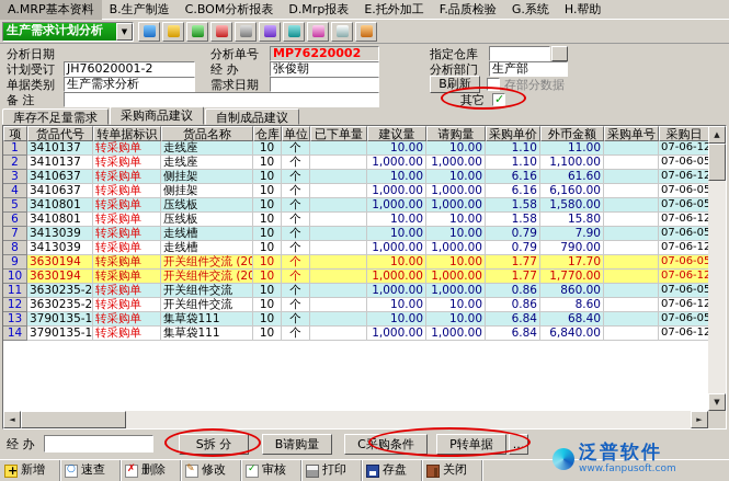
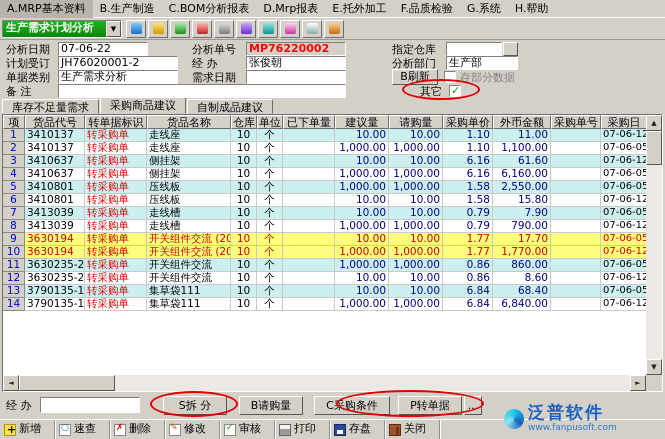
  A.MRP基本资料
  B.生产制造
  C.BOM分析报表
  D.Mrp报表
  E.托外加工
  F.品质检验
  G.系统
  H.帮助
  生产需求计划分析
  ▼
  分析日期
+ 07-06-22
  分析单号
  MP76220002
  指定仓库
  计划受订
  JH76020001-2
  经 办
  张俊朝
  分析部门
  生产部
  单据类别
  生产需求分析
  需求日期
  B刷新
  存部分数据
  备 注
  其它
  库存不足量需求
  采购商品建议
  自制成品建议
  项
  货品代号
  转单据标识
  货品名称
  仓库
  单位
  已下单量
  建议量
  请购量
  采购单价
  外币金额
  采购单号
  采购日
  1
  3410137
  转采购单
  走线座
  10
  个
  10.00
  10.00
  1.10
  11.00
  07-06-1
  2
  3410137
  转采购单
  走线座
  10
  个
  1,000.00
  1,000.00
  1.10
  1,100.00
  07-06-0
  3
  3410637
  转采购单
  侧挂架
  10
  个
  10.00
  10.00
  6.16
  61.60
  07-06-1
  4
  3410637
  转采购单
  侧挂架
  10
  个
  1,000.00
  1,000.00
  6.16
  6,160.00
  07-06-0
  5
  3410801
  转采购单
  压线板
  10
  个
  1,000.00
  1,000.00
  1.58
- 1,580.00
+ 2,550.00
  07-06-0
  6
  3410801
  转采购单
  压线板
  10
  个
  10.00
  10.00
  1.58
  15.80
  07-06-1
  7
  3413039
  转采购单
  走线槽
  10
  个
  10.00
  10.00
  0.79
  7.90
  07-06-0
  8
  3413039
  转采购单
  走线槽
  10
  个
  1,000.00
  1,000.00
  0.79
  790.00
  07-06-1
  9
  3630194
  转采购单
  开关组件交流 (20
  10
  个
  10.00
  10.00
  1.77
  17.70
  07-06-0
  10
  3630194
  转采购单
  开关组件交流 (20
  10
  个
  1,000.00
  1,000.00
  1.77
  1,770.00
  07-06-1
  11
  3630235-2
  转采购单
  开关组件交流
  10
  个
  1,000.00
  1,000.00
  0.86
  860.00
  07-06-0
  12
  3630235-2
  转采购单
  开关组件交流
  10
  个
  10.00
  10.00
  0.86
  8.60
  07-06-1
  13
  3790135-1
  转采购单
  集草袋111
  10
  个
  10.00
  10.00
  6.84
  68.40
  07-06-0
  14
  3790135-1
  转采购单
  集草袋111
  10
  个
  1,000.00
  1,000.00
  6.84
  6,840.00
  07-06-1
  ▲
  ▼
  ◄
  ►
  经 办
  S拆 分
  B请购量
  C采购条件
  P转单据
  ...
  新增
  速查
  删除
  修改
  审核
  打印
  存盘
  关闭
  泛普软件
  www.fanpusoft.com
